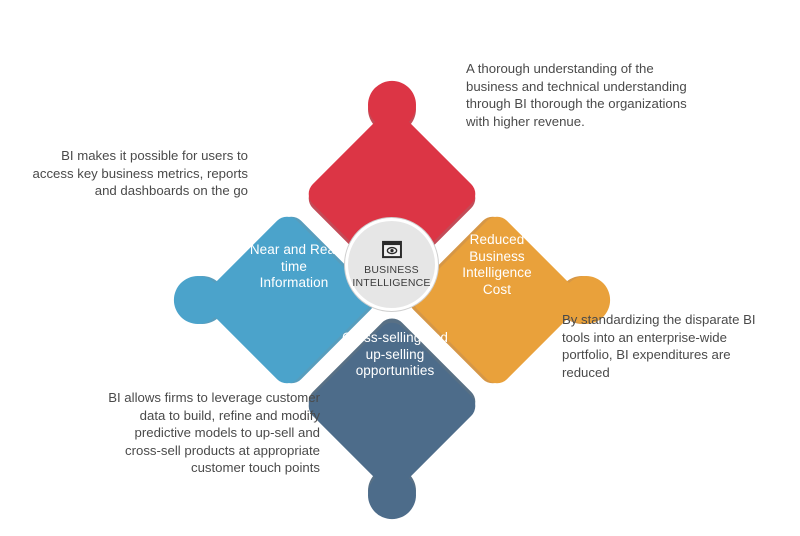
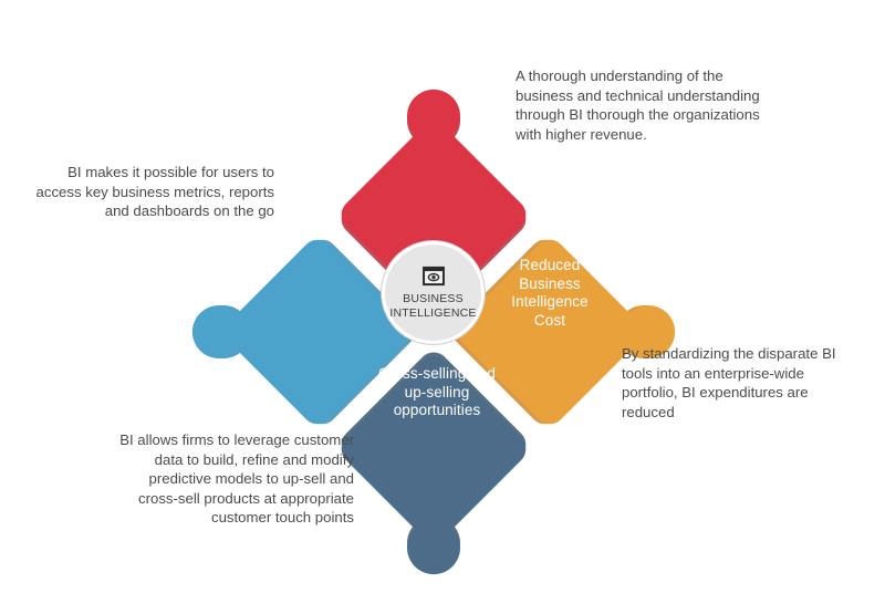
  Reduced
  Business
  Intelligence
  Cost
  Cross-selling and
  up-selling
  opportunities
- Near and Real
- time
- Information
  BUSINESS
  INTELLIGENCE
  A thorough understanding of the business and technical understanding through BI thorough the organizations with higher revenue.
  BI makes it possible for users to access key business metrics, reports and dashboards on the go
  By standardizing the disparate BI tools into an enterprise-wide portfolio, BI expenditures are reduced
  BI allows firms to leverage customer data to build, refine and modify predictive models to up-sell and cross-sell products at appropriate customer touch points
